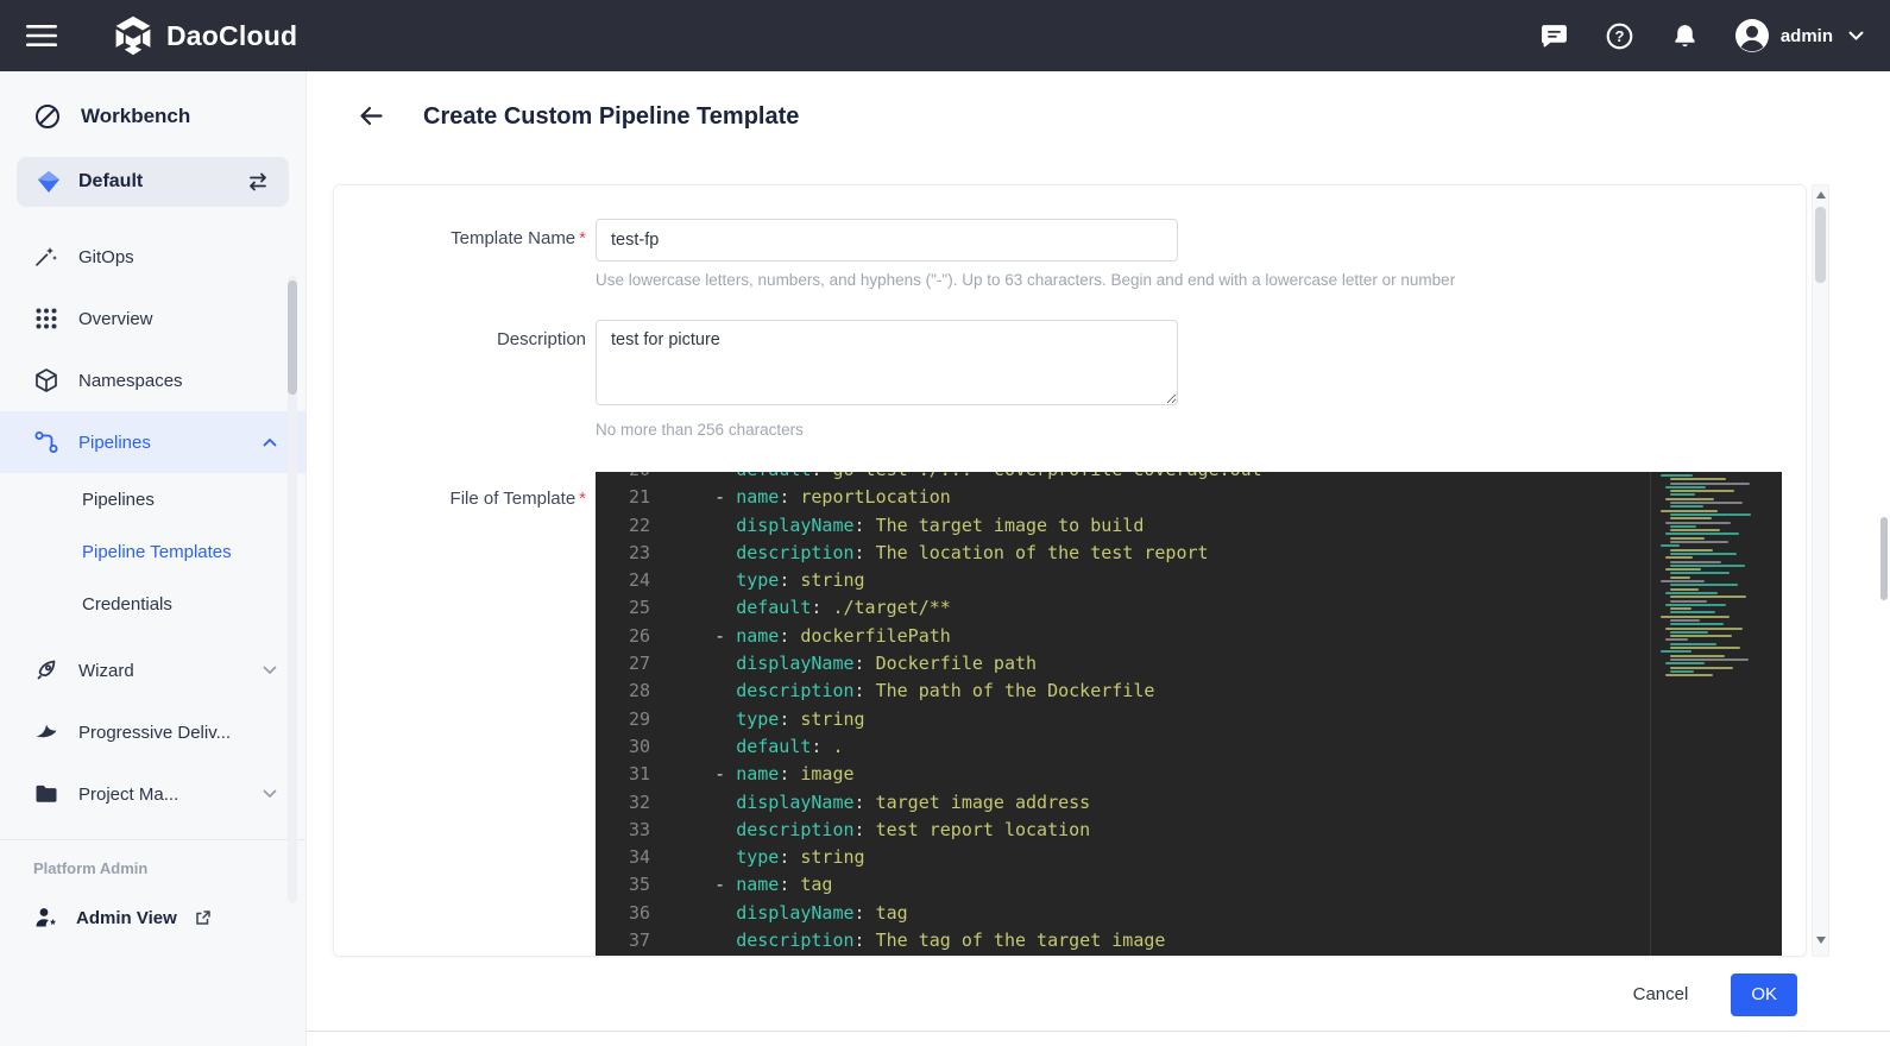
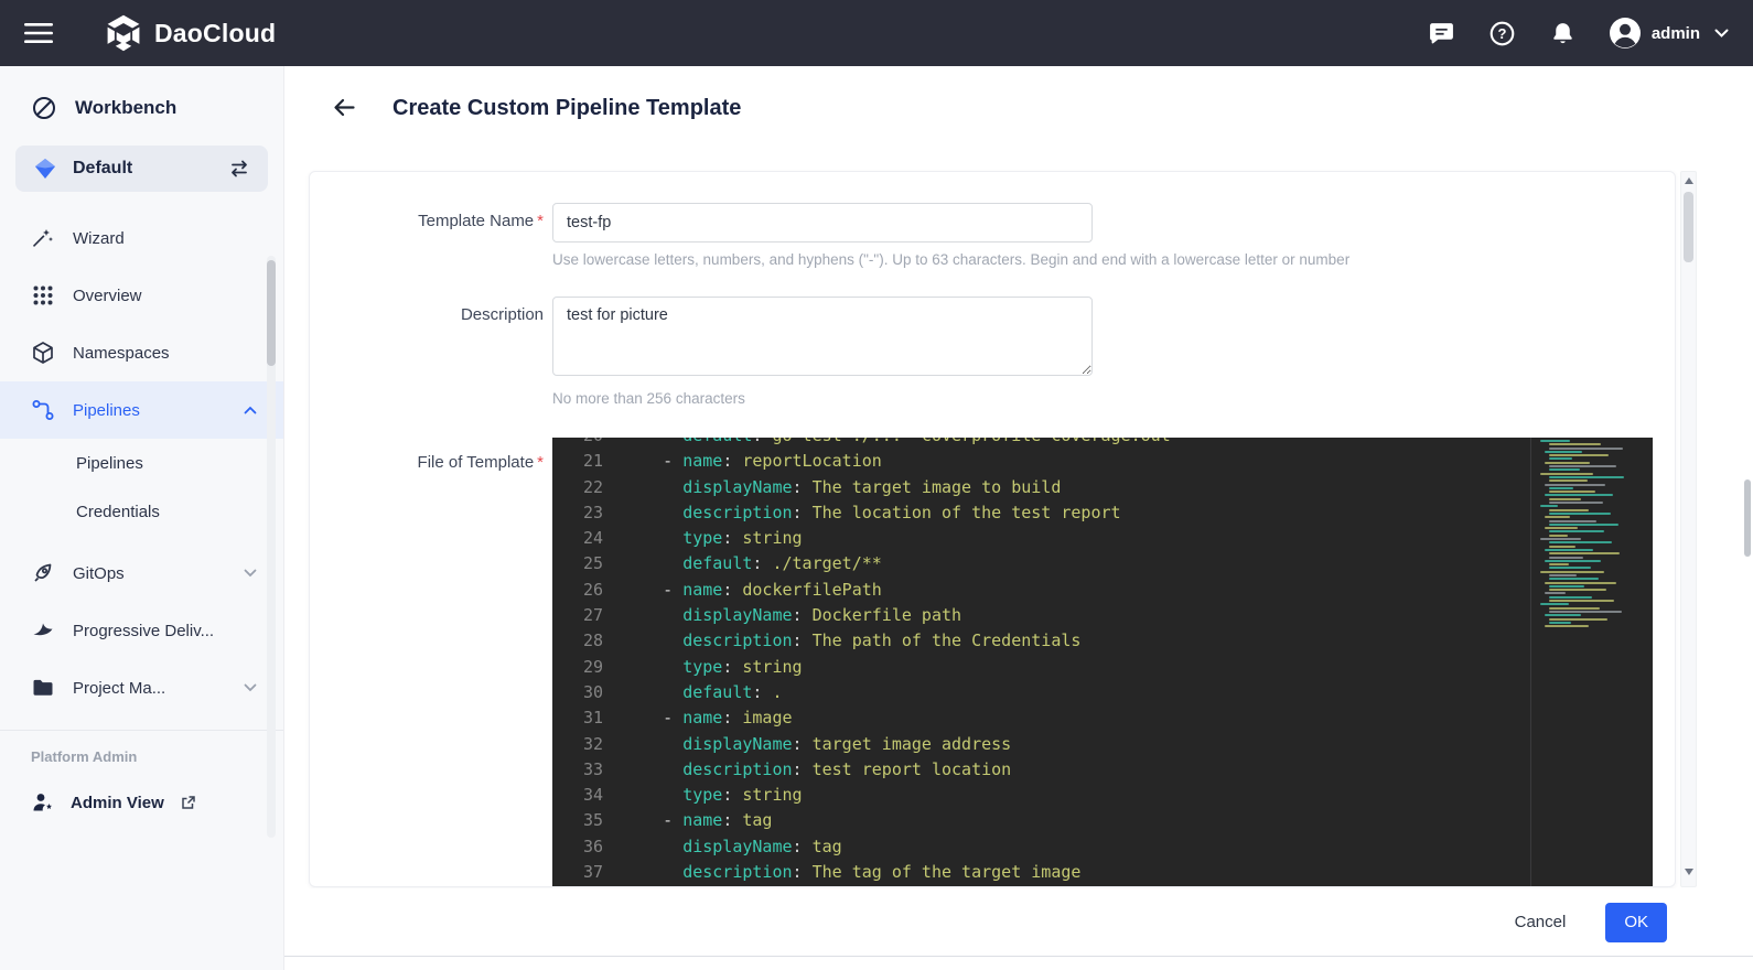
  DaoCloud
  ?
  admin
  Workbench
  Default
- GitOps
+ Wizard
  Overview
  Namespaces
  Pipelines
  Pipelines
- Pipeline Templates
  Credentials
- Wizard
+ GitOps
  Progressive Deliv...
  Project Ma...
  Platform Admin
  Admin View
  Create Custom Pipeline Template
  Template Name *
  test-fp
  Use lowercase letters, numbers, and hyphens ("-"). Up to 63 characters. Begin and end with a lowercase letter or number
  Description
  test for picture
  No more than 256 characters
  File of Template *
  21
  - name: reportLocation
  22
  displayName: The target image to build
  23
  description: The location of the test report
  24
  type: string
  25
  default: ./target/**
  26
  - name: dockerfilePath
  27
  displayName: Dockerfile path
  28
- description: The path of the Dockerfile
+ description: The path of the Credentials
  29
  type: string
  30
  default: .
  31
  - name: image
  32
  displayName: target image address
  33
  description: test report location
  34
  type: string
  35
  - name: tag
  36
  displayName: tag
  37
  description: The tag of the target image
  Cancel
  OK
